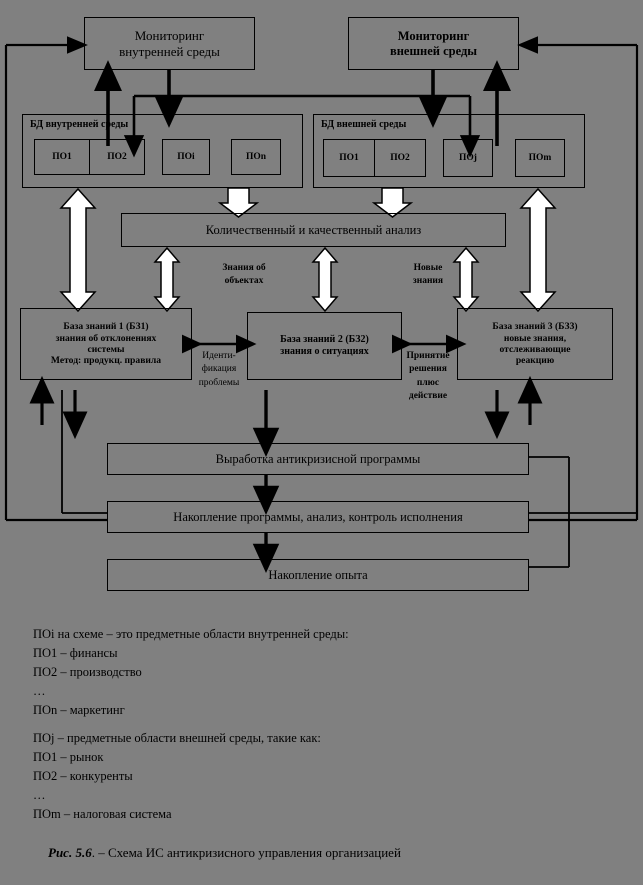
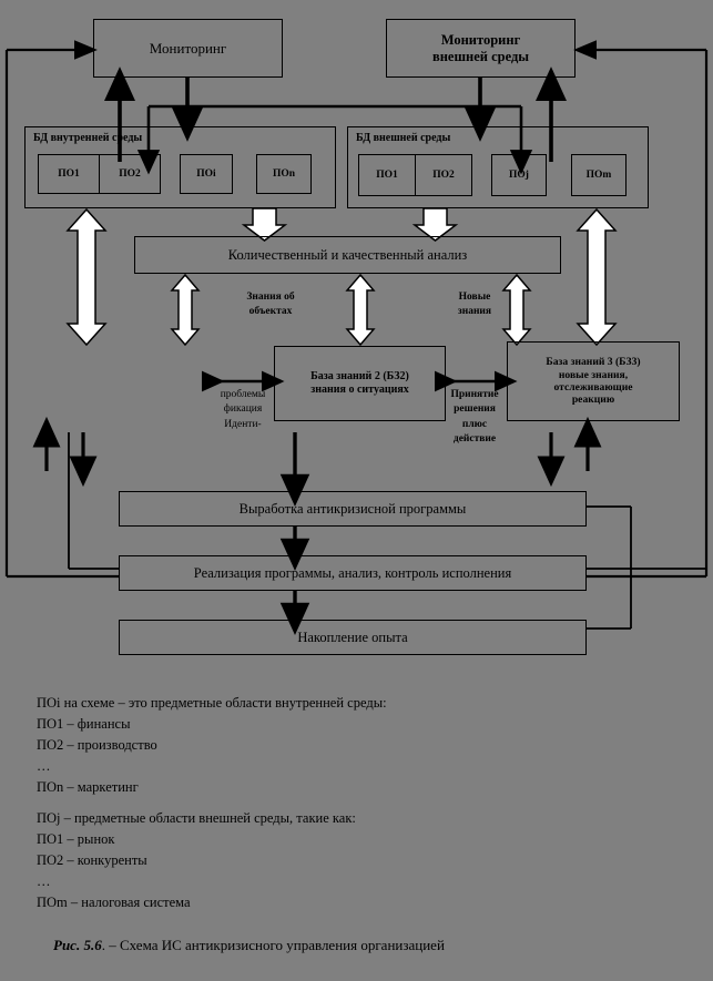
  Мониторинг
- внутренней среды
  Мониторинг
  внешней среды
  БД внутренней среды
  ПО1
  ПО2
  ПОi
  ПОn
  БД внешней среды
  ПО1
  ПО2
  ПОj
  ПОm
  Количественный и качественный анализ
- База знаний 1 (БЗ1)
- знания об отклонениях
- системы
- Метод: продукц. правила
  База знаний 2 (БЗ2)
  знания о ситуациях
  База знаний 3 (БЗ3)
  новые знания,
  отслеживающие
  реакцию
  Знания об
  объектах
  Новые
  знания
- Иденти-
+ проблемы
  фикация
- проблемы
+ Иденти-
  Принятие
  решения
  плюс
  действие
  Выработка антикризисной программы
- Накопление программы, анализ, контроль исполнения
+ Реализация программы, анализ, контроль исполнения
  Накопление опыта
  ПОi на схеме – это предметные области внутренней среды:
  ПО1 – финансы
  ПО2 – производство
  …
  ПОn – маркетинг
  ПОj – предметные области внешней среды, такие как:
  ПО1 – рынок
  ПО2 – конкуренты
  …
  ПОm – налоговая система
  Рис. 5.6. – Схема ИС антикризисного управления организацией
